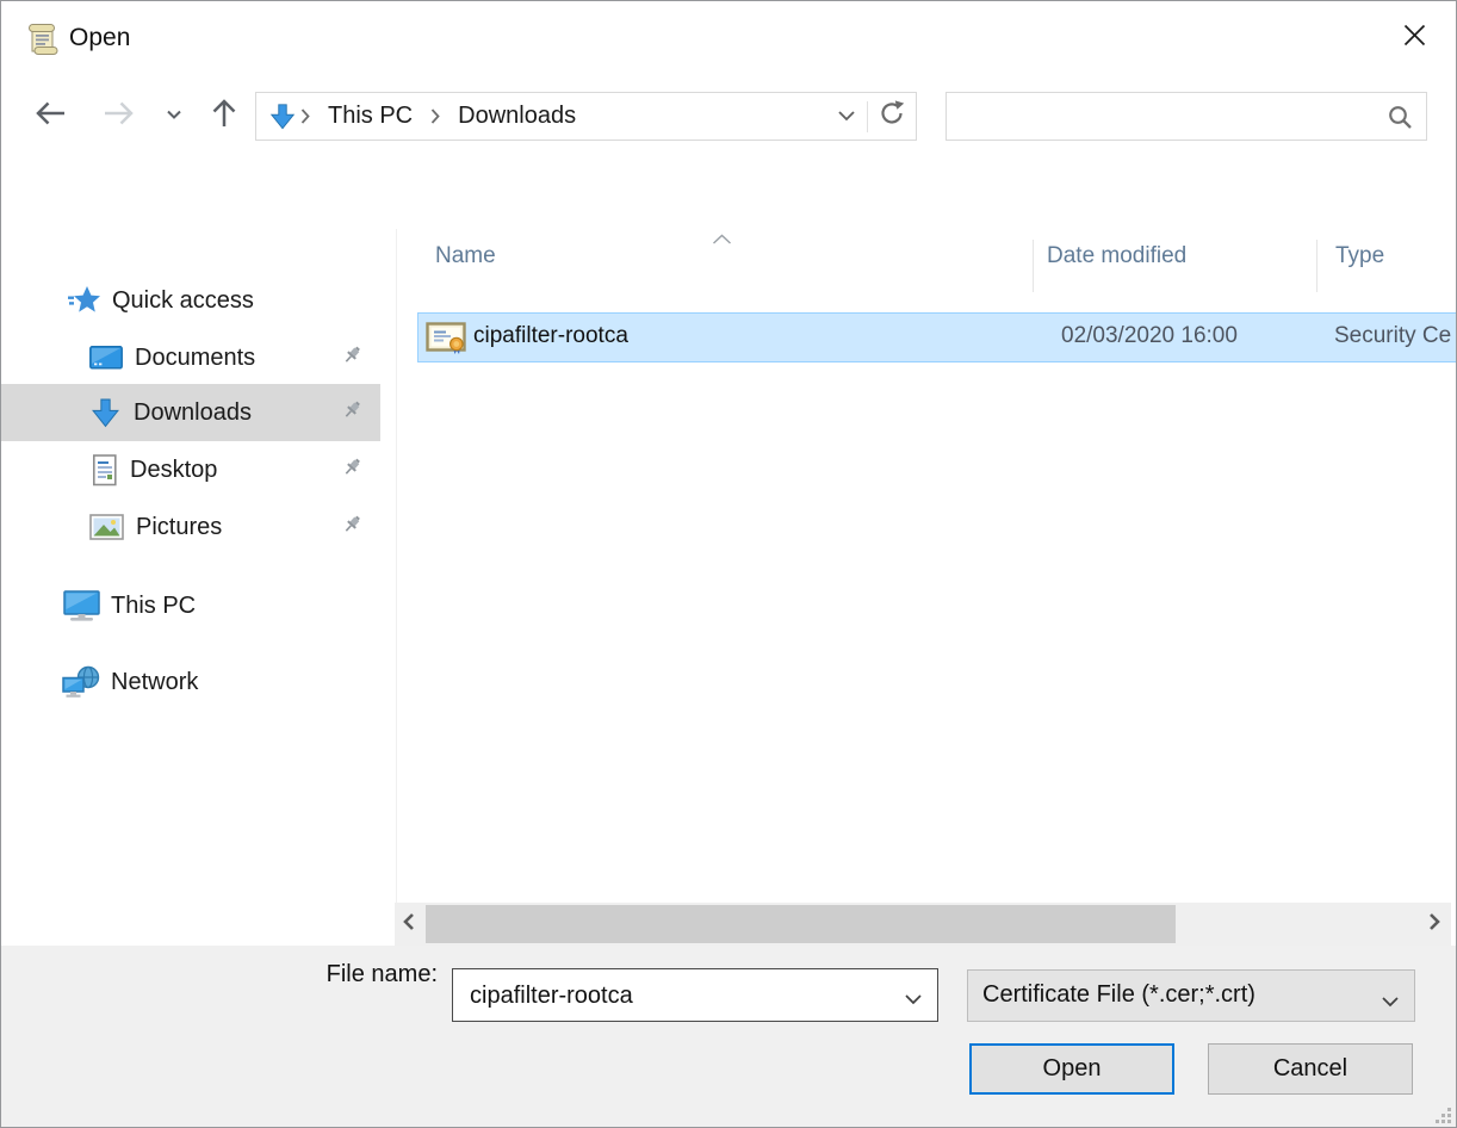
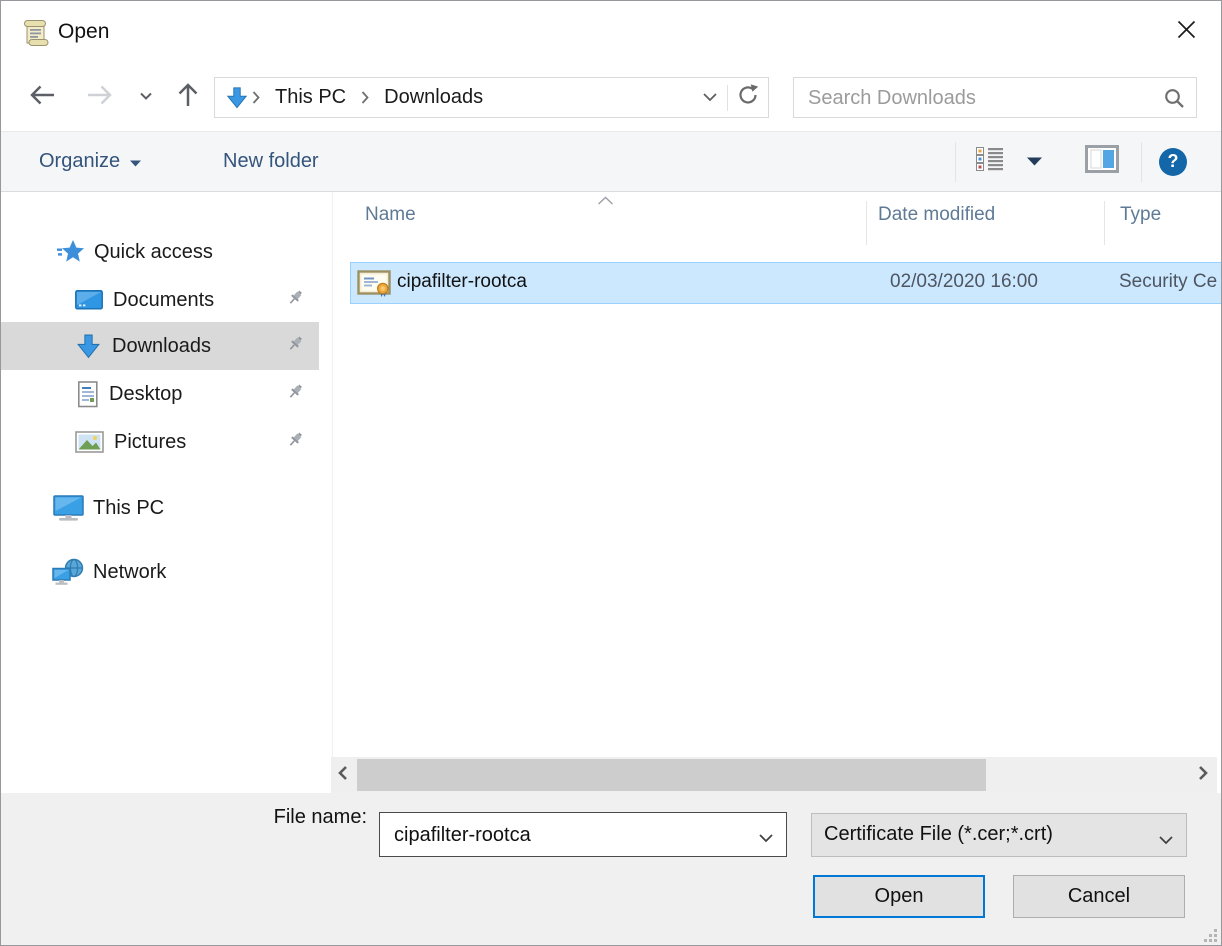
  Open
  This PC
  Downloads
+ Search Downloads
+ Organize
+ New folder
+ ?
  Quick access
  Documents
  Downloads
  Desktop
  Pictures
  This PC
  Network
  Name
  Date modified
  Type
  cipafilter-rootca
  02/03/2020 16:00
  Security Ce
  File name:
  cipafilter-rootca
  Certificate File (*.cer;*.crt)
  Open
  Cancel
